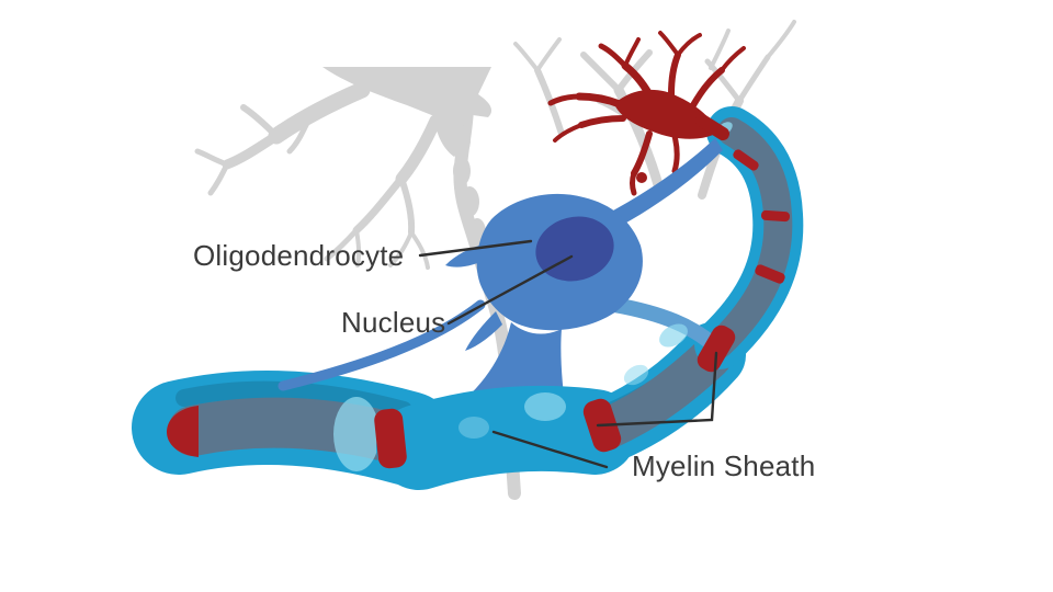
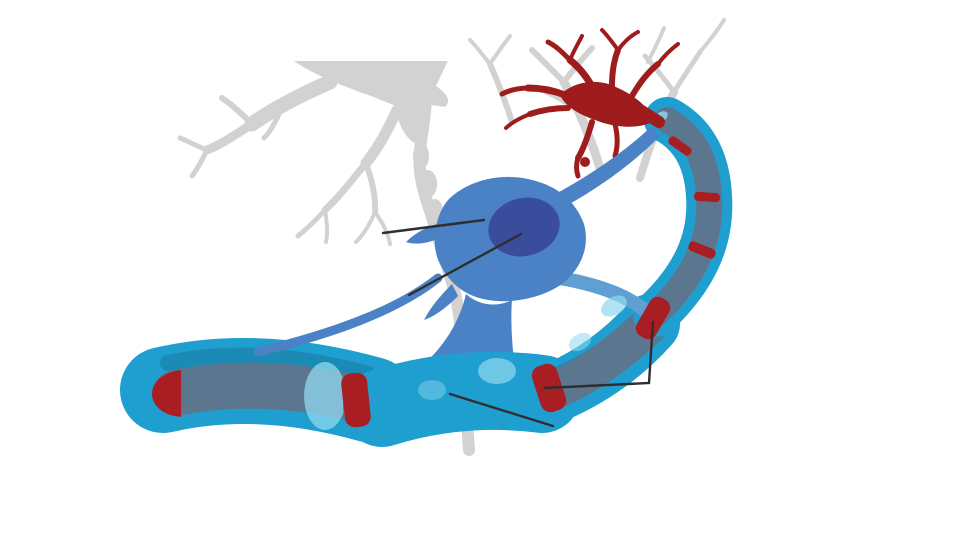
- Oligodendrocyte
- Nucleus
- Myelin Sheath
